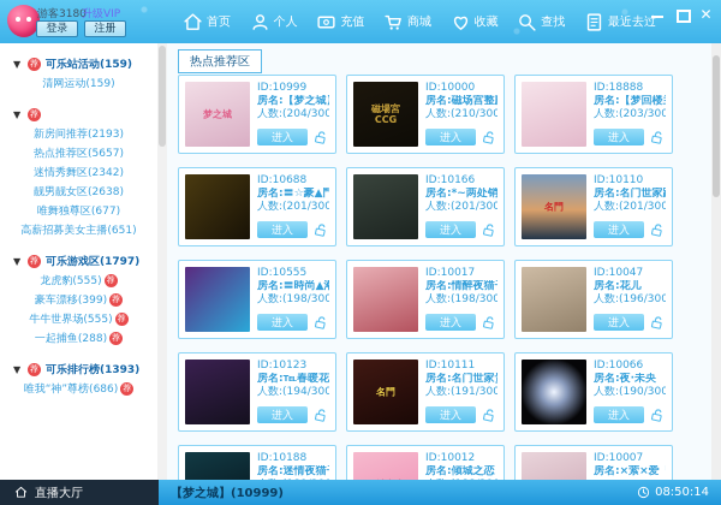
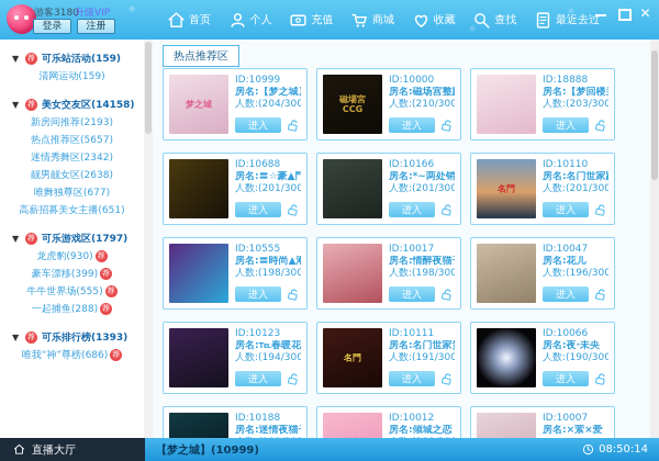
  游客3180
  升级VIP
  登录
  注册
  首页
  个人
  充值
  商城
  收藏
  查找
  最近去过
  ✕
  ▼
  荐
  可乐站活动(159)
  清网运动(159)
  ▼
  荐
+ 美女交友区(14158)
  新房间推荐(2193)
  热点推荐区(5657)
  迷情秀舞区(2342)
  靓男靓女区(2638)
  唯舞独尊区(677)
  高薪招募美女主播(651)
  ▼
  荐
  可乐游戏区(1797)
- 龙虎豹(555) 荐
+ 龙虎豹(930) 荐
  豪车漂移(399) 荐
  牛牛世界场(555) 荐
  一起捕鱼(288) 荐
  ▼
  荐
  可乐排行榜(1393)
  唯我“神”尊榜(686) 荐
  热点推荐区
  梦之城
  ID:10999
  房名:【梦之城
  人数:(204/300
  进入
  磁場宮
  CCG
  ID:10000
  房名:磁场宫整
  人数:(210/300
  进入
  ID:18888
  房名:【梦回楼
  人数:(203/300
  进入
  ID:10688
  房名:〓☆豪▲門
  人数:(201/300
  进入
  ID:10166
  房名:*~两处销
  人数:(201/300
  进入
  名門
  ID:10110
  房名:名门世家
  人数:(201/300
  进入
  ID:10555
  房名:〓時尚▲
  人数:(198/300
  进入
  ID:10017
  房名:情醉夜猫
  人数:(198/300
  进入
  ID:10047
  房名:花儿
  人数:(196/300
  进入
  ID:10123
  房名:℡春暖花
  人数:(194/300
  进入
  名門
  ID:10111
  房名:名门世家
  人数:(191/300
  进入
  ID:10066
  房名:夜·未央
  人数:(190/300
  进入
  ID:10188
  房名:迷情夜猫
  ID:10012
  房名:倾城之恋
  ID:10007
  直播大厅
  【梦之城】(10999)
  08:50:14
